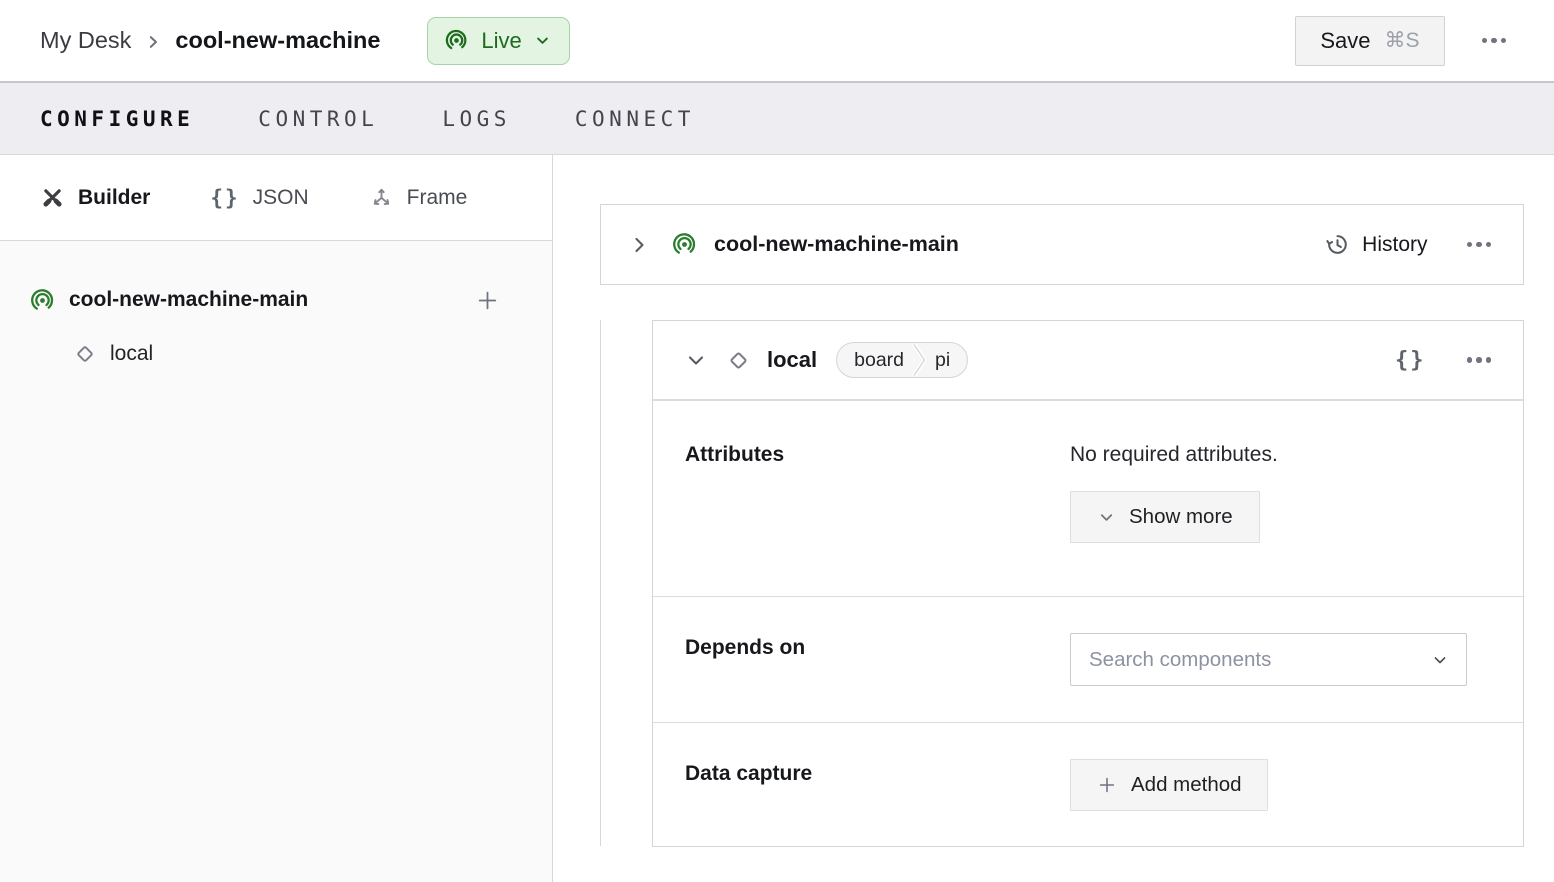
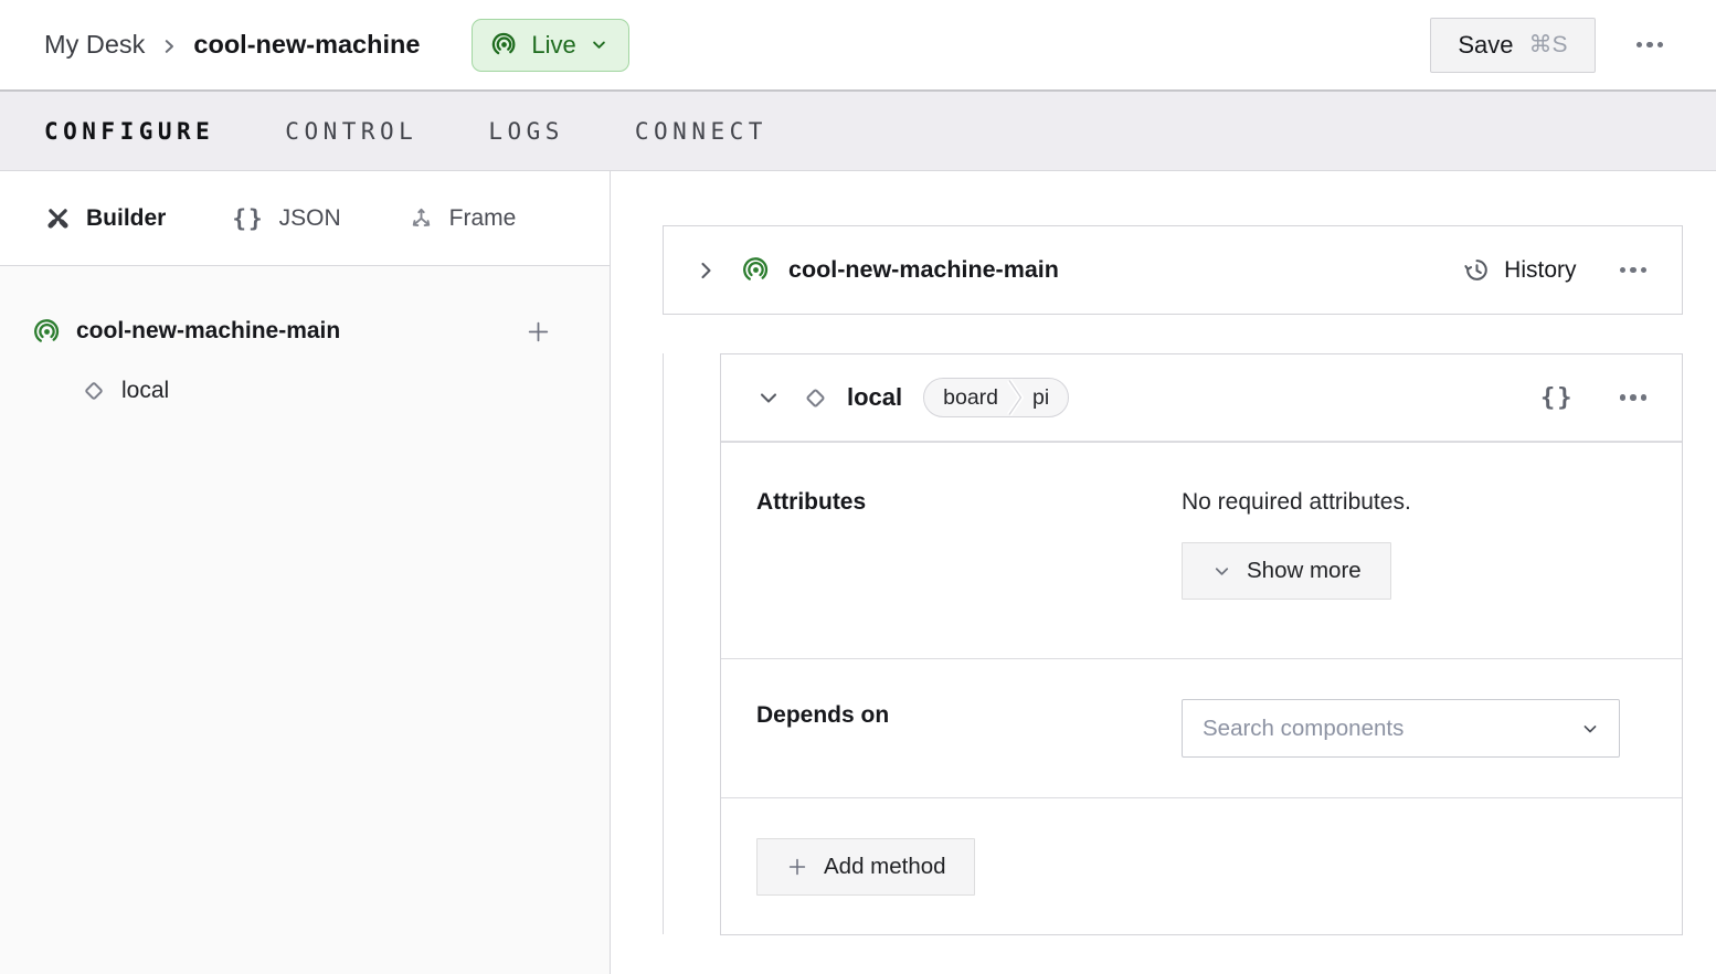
  My Desk
  cool-new-machine
  Live
  Save
  ⌘S
  CONFIGURE
  CONTROL
  LOGS
  CONNECT
  Builder
  {}
  JSON
  Frame
  cool-new-machine-main
  local
  cool-new-machine-main
  History
  local
  board
  pi
  {}
  Attributes
  No required attributes.
  Show more
  Depends on
  Search components
- Data capture
  Add method
